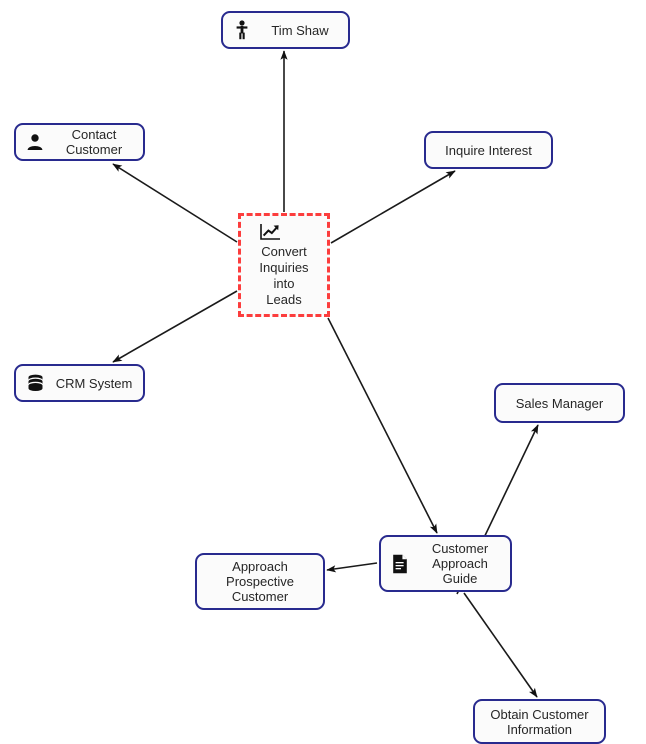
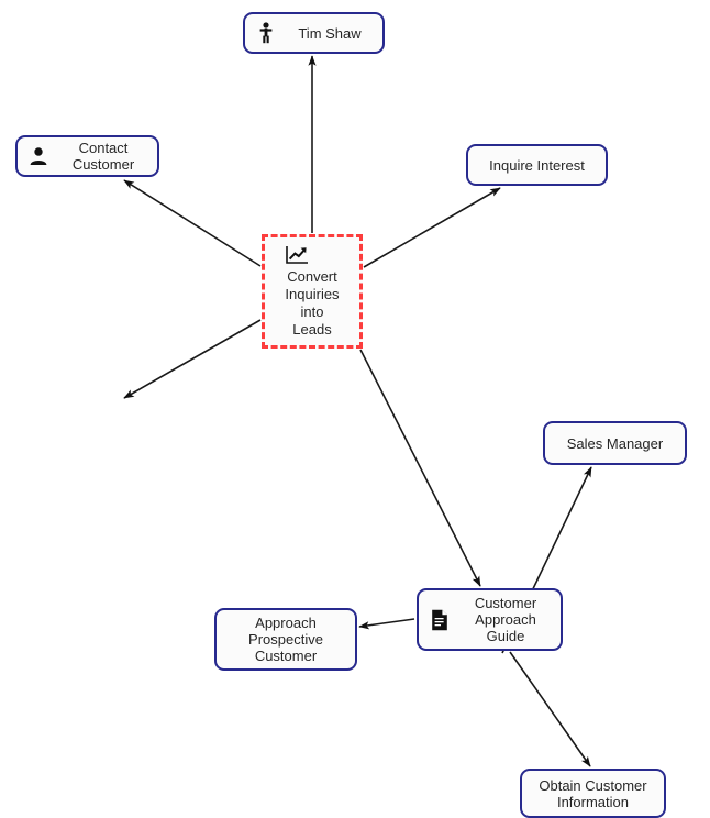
  Tim Shaw
  Contact Customer
  Inquire Interest
  Convert
  Inquiries
  into
  Leads
- CRM System
  Sales Manager
  Customer
  Approach
  Guide
  Approach
  Prospective
  Customer
  Obtain Customer
  Information
